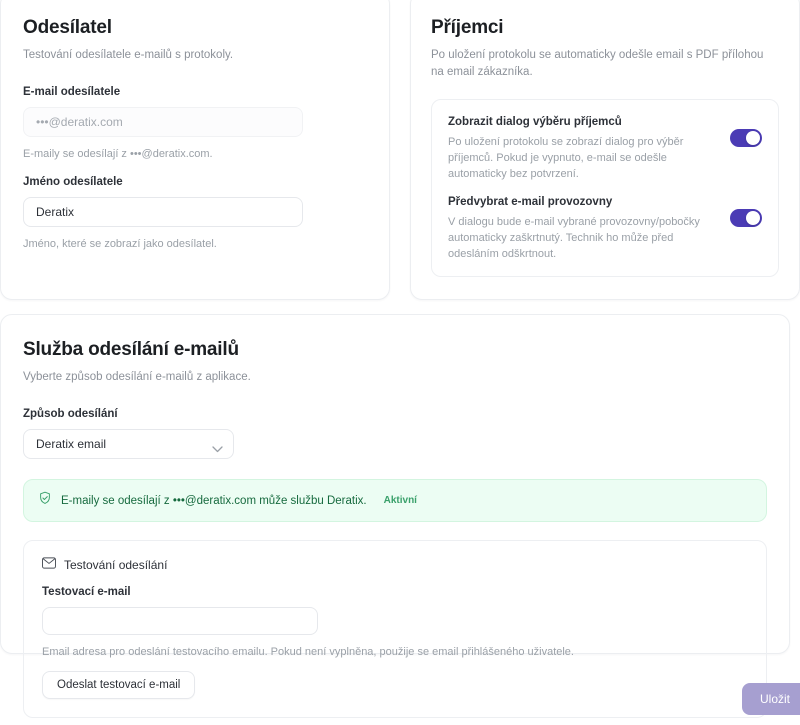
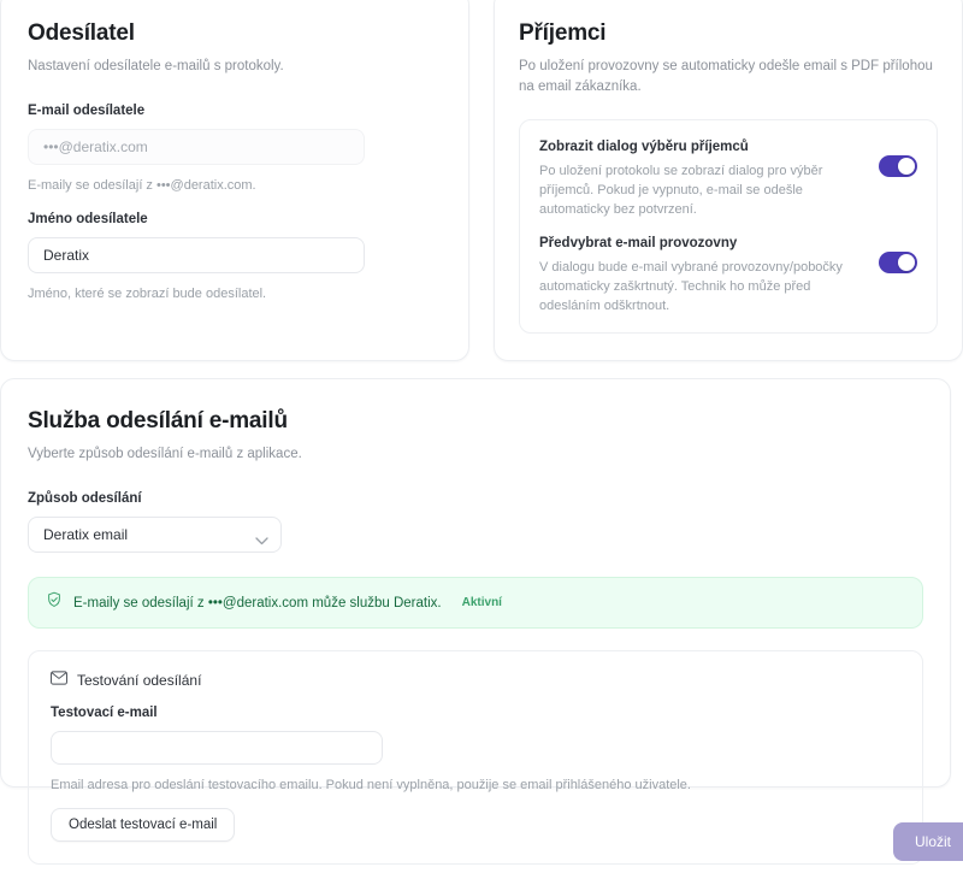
  Odesílatel
- Testování odesílatele e-mailů s protokoly.
+ Nastavení odesílatele e-mailů s protokoly.
  E-mail odesílatele
  •••@deratix.com
  E-maily se odesílají z •••@deratix.com.
  Jméno odesílatele
  Deratix
- Jméno, které se zobrazí jako odesílatel.
+ Jméno, které se zobrazí bude odesílatel.
  Příjemci
- Po uložení protokolu se automaticky odešle email s PDF přílohou na email zákazníka.
+ Po uložení provozovny se automaticky odešle email s PDF přílohou na email zákazníka.
  Zobrazit dialog výběru příjemců
  Po uložení protokolu se zobrazí dialog pro výběr příjemců. Pokud je vypnuto, e-mail se odešle automaticky bez potvrzení.
  Předvybrat e-mail provozovny
  V dialogu bude e-mail vybrané provozovny/pobočky automaticky zaškrtnutý. Technik ho může před odesláním odškrtnout.
  Služba odesílání e-mailů
  Vyberte způsob odesílání e-mailů z aplikace.
  Způsob odesílání
  Deratix email
  E-maily se odesílají z •••@deratix.com může službu Deratix.
  Aktivní
  Testování odesílání
  Testovací e-mail
  Email adresa pro odeslání testovacího emailu. Pokud není vyplněna, použije se email přihlášeného uživatele.
  Odeslat testovací e-mail
  Uložit
